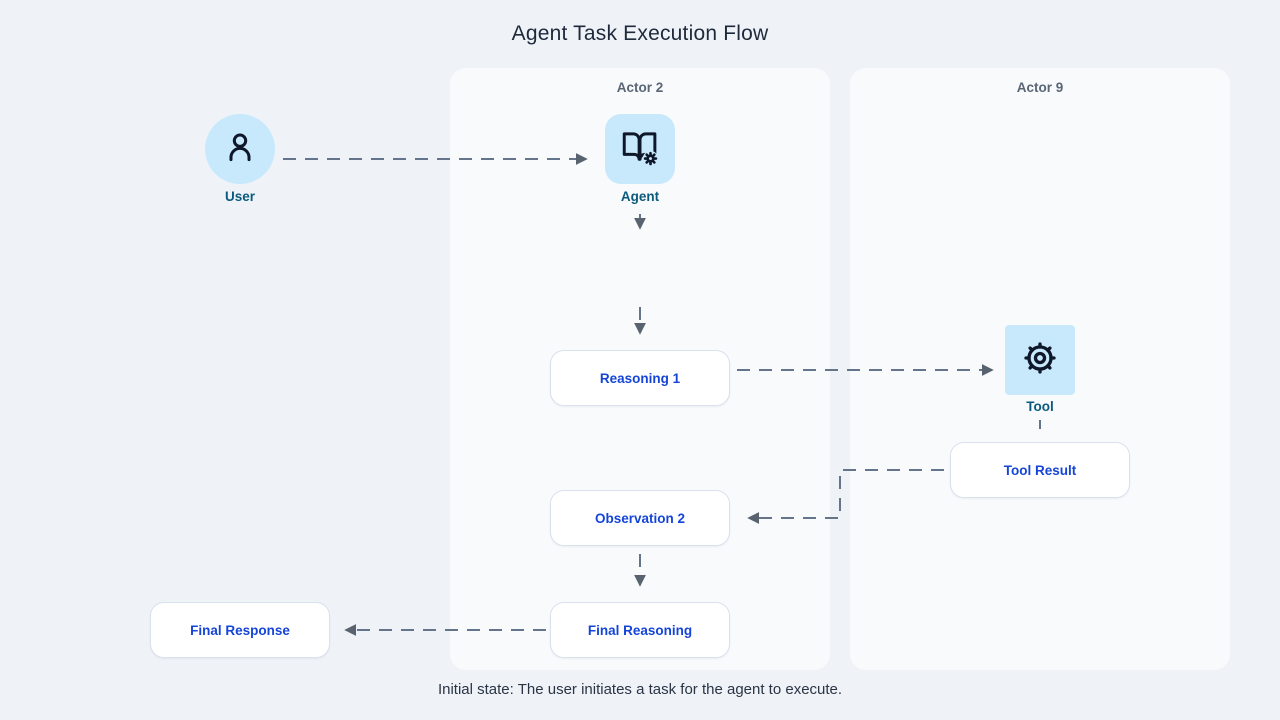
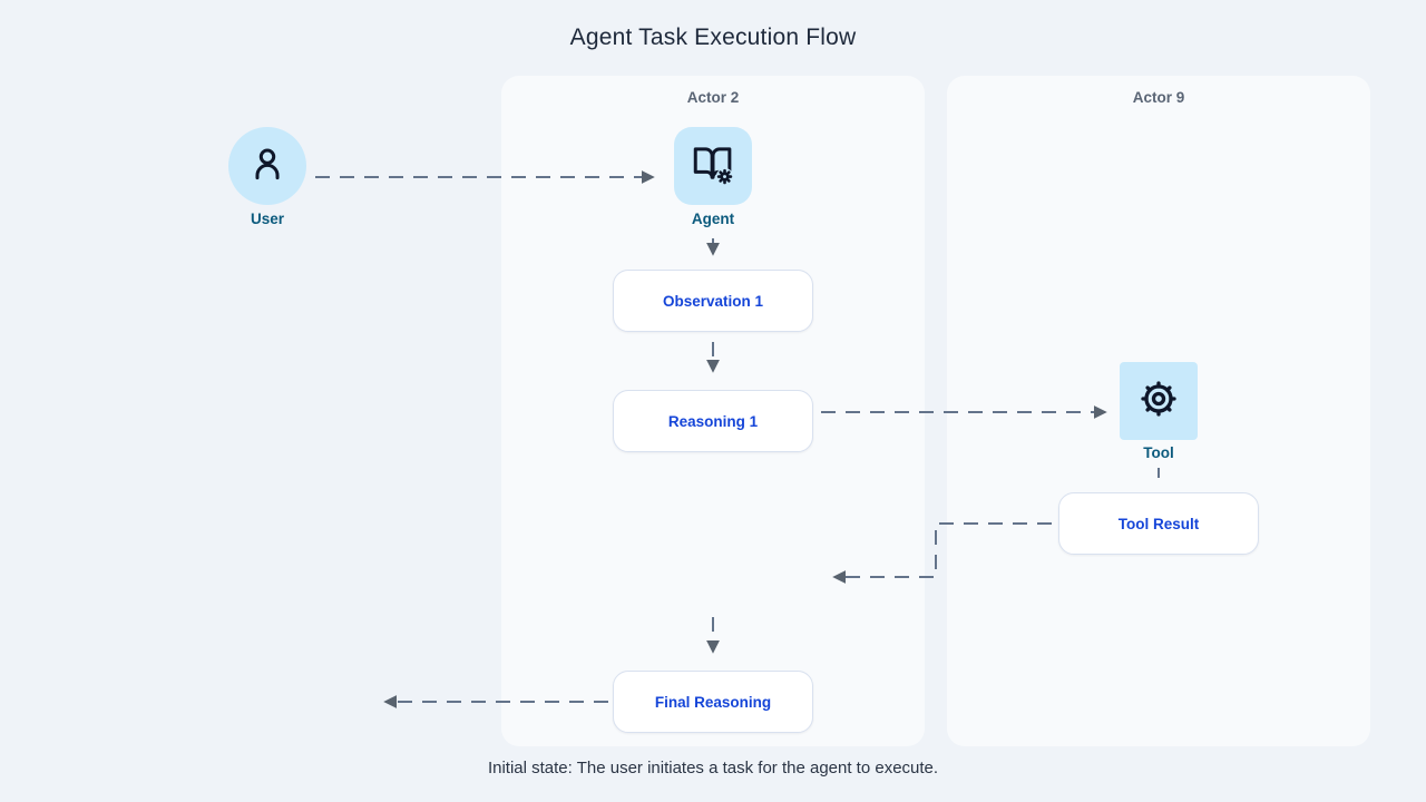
  Agent Task Execution Flow
  Actor 2
  Actor 9
  User
  Agent
  Tool
+ Observation 1
  Reasoning 1
  Tool Result
- Observation 2
  Final Reasoning
- Final Response
  Initial state: The user initiates a task for the agent to execute.
